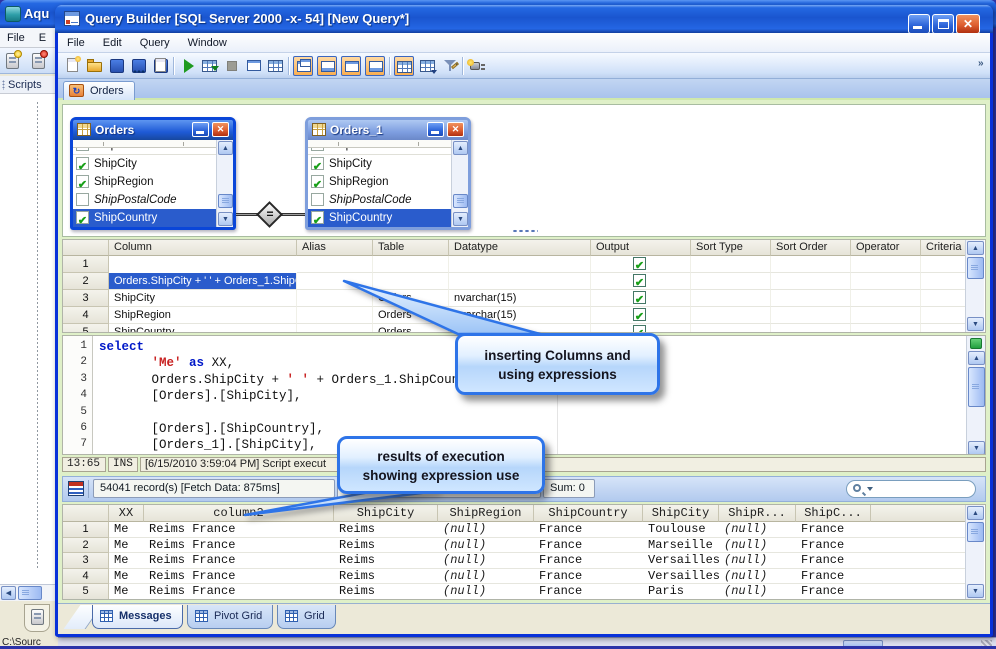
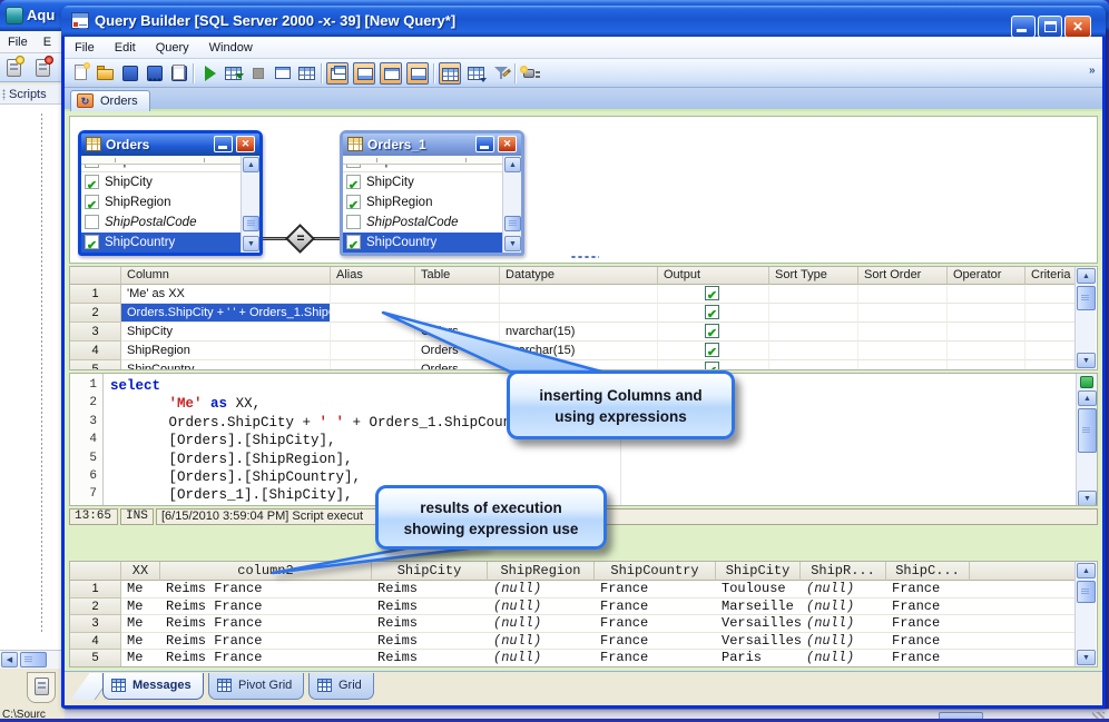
  Aqu
  File E
  Scripts
  C:\Sourc
- Query Builder [SQL Server 2000 -x- 54] [New Query*]
+ Query Builder [SQL Server 2000 -x- 39] [New Query*]
  ✕
  File Edit Query Window
  »
  ↻
  Orders
  Orders
  ✕
  ShipCity
  ShipRegion
  ShipPostalCode
  ShipCountry
  Orders_1
  ✕
  ShipCity
  ShipRegion
  ShipPostalCode
  ShipCountry
  =
  Column
  Alias
  Table
  Datatype
  Output
  Sort Type
  Sort Order
  Operator
  Criteria
  1
+ 'Me' as XX
  2
  Orders.ShipCity + ' ' + Orders_1.Ship
  3
  ShipCity
  nvarchar(15)
  4
  ShipRegion
  Orders
  1
  2
  3
  4
  5
  6
  7
  select
  'Me' as XX,
  Orders.ShipCity + ' ' + Orders_1.ShipCou
  [Orders].[ShipCity],
+ [Orders].[ShipRegion],
  [Orders].[ShipCountry],
  [Orders_1].[ShipCity],
  13:65
  INS
  [6/15/2010 3:59:04 PM] Script execut
- 54041 record(s) [Fetch Data: 875ms]
- Sum: 0
  XX
  colum
  ShipCity
  ShipRegion
  ShipCountry
  ShipCity
  ShipR...
  ShipC...
  1
  Me
  Reims France
  Reims
  (null)
  France
  Toulouse
  (null)
  France
  2
  Me
  Reims France
  Reims
  (null)
  France
  Marseille
  (null)
  France
  3
  Me
  Reims France
  Reims
  (null)
  France
  Versailles
  (null)
  France
  4
  Me
  Reims France
  Reims
  (null)
  France
  Versailles
  (null)
  France
  5
  Me
  Reims France
  Reims
  (null)
  France
  Paris
  (null)
  France
  Messages
  Pivot Grid
  Grid
  inserting Columns and
  using expressions
  results of execution
  showing expression use
